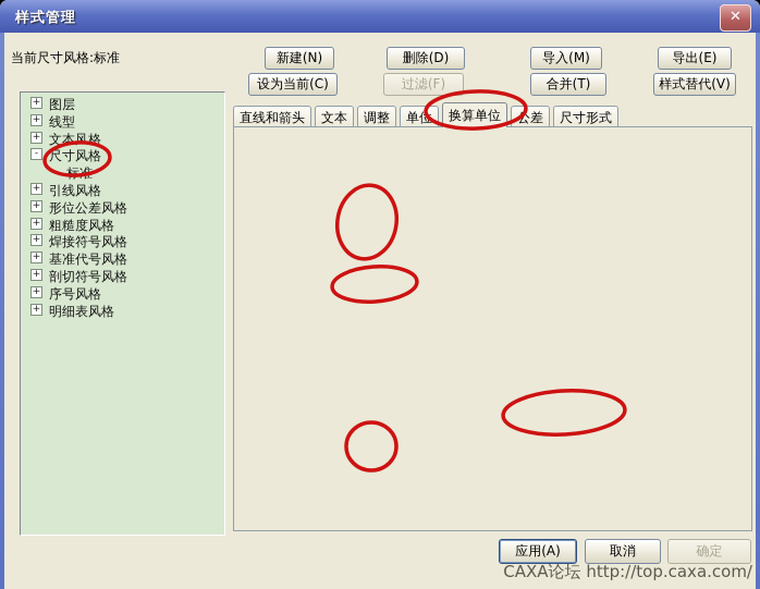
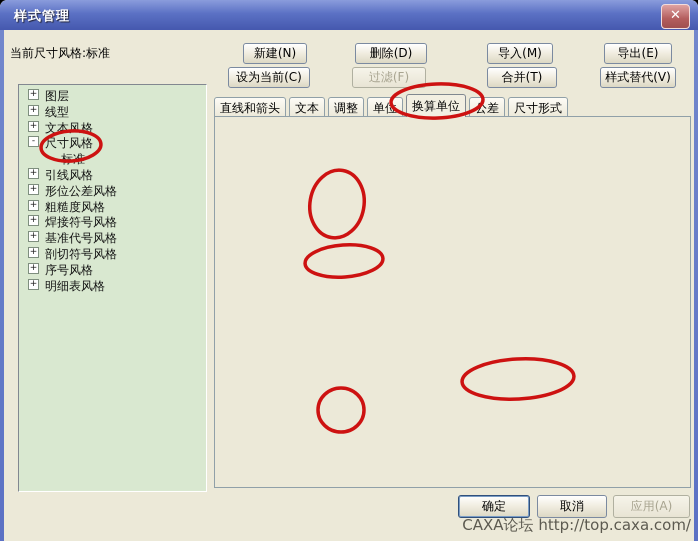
  样式管理
  ✕
  当前尺寸风格:标准
  +
  图层
  +
  线型
  +
  文本风格
  -
  尺寸风格
  +
  引线风格
  +
  形位公差风格
  +
  粗糙度风格
  +
  焊接符号风格
  +
  基准代号风格
  +
  剖切符号风格
  +
  序号风格
  +
  明细表风格
  新建(N)
  删除(D)
  导入(M)
  导出(E)
  设为当前(C)
  过滤(F)
  合并(T)
  样式替代(V)
  直线和箭头
  文本
  调整
  单位
  换算单位
  公差
  尺寸形式
- 应用(A)
+ 确定
  取消
- 确定
+ 应用(A)
  CAXA论坛 http://top.caxa.com/
